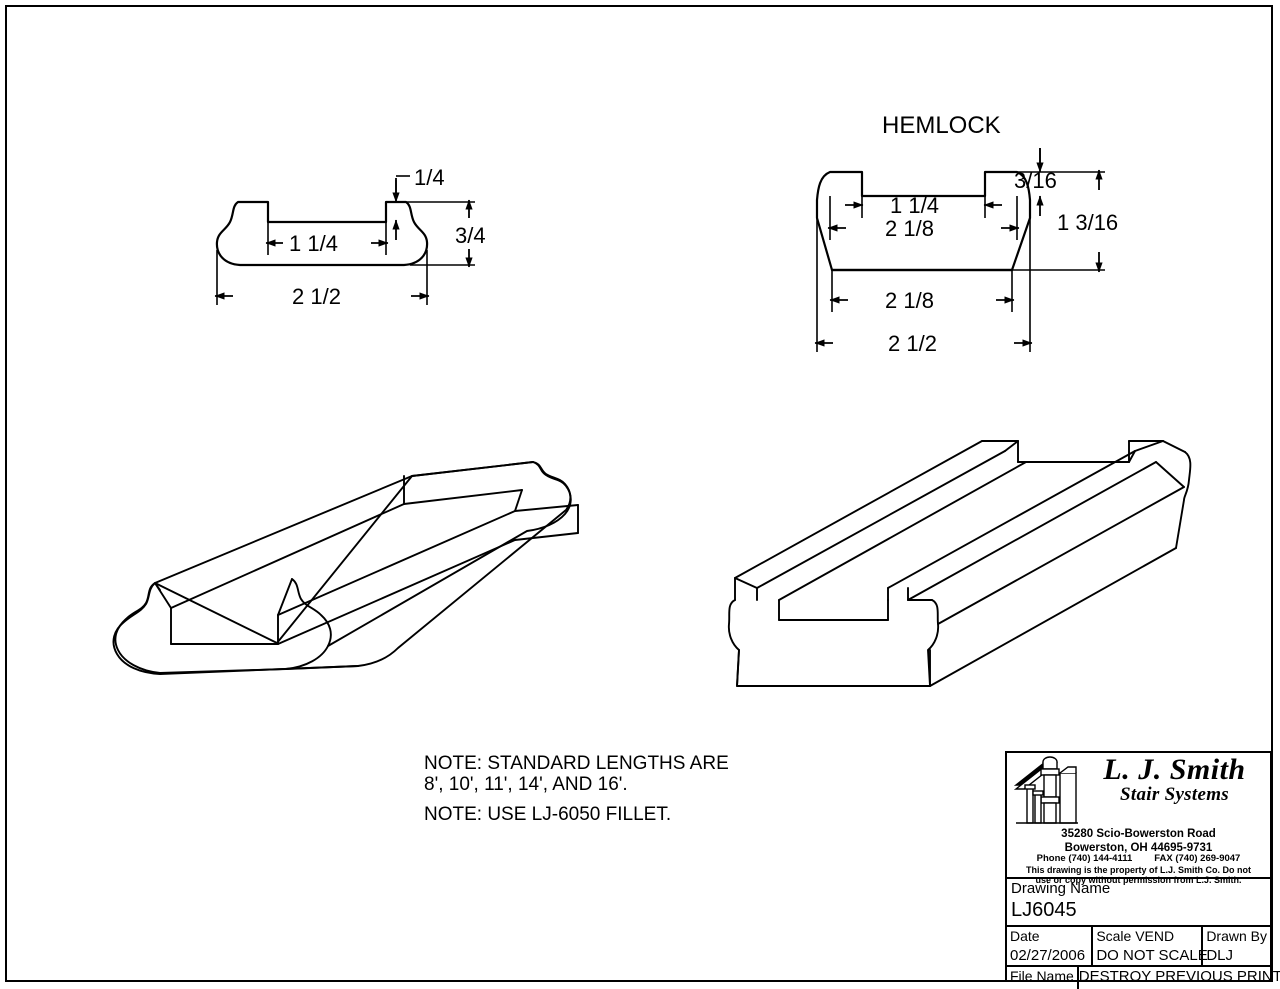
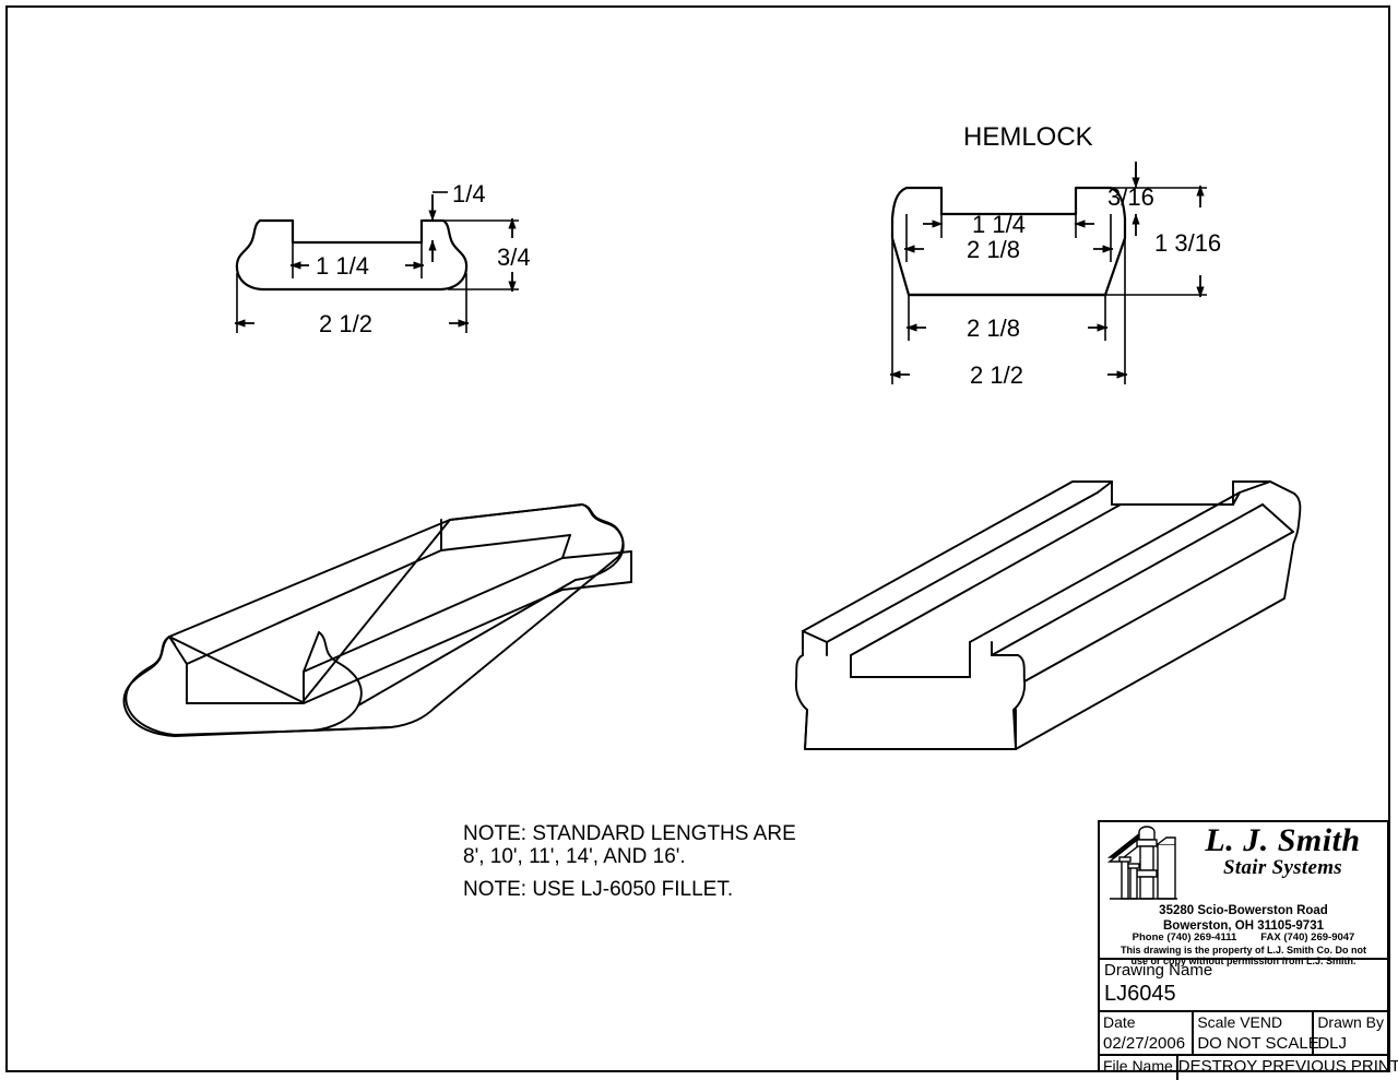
  1/4
  1 1/4
  3/4
  2 1/2
  3/16
  1 1/4
  2 1/8
  1 3/16
  2 1/8
  2 1/2
  HEMLOCK
  NOTE: STANDARD LENGTHS ARE
  8', 10', 11', 14', AND 16'.
  NOTE: USE LJ-6050 FILLET.
  L. J. Smith
  Stair Systems
  35280 Scio-Bowerston Road
- Bowerston, OH 44695-9731
+ Bowerston, OH 31105-9731
- Phone (740) 144-4111 FAX (740) 269-9047
+ Phone (740) 269-4111 FAX (740) 269-9047
  This drawing is the property of L.J. Smith Co. Do not
  use or copy without permission from L.J. Smith.
  Drawing Name
  LJ6045
  Date
  02/27/2006
  Scale VEND
  DO NOT SCAL
  Drawn By
  DLJ
  File Name
  DESTROY PREVIOUS PRINT
